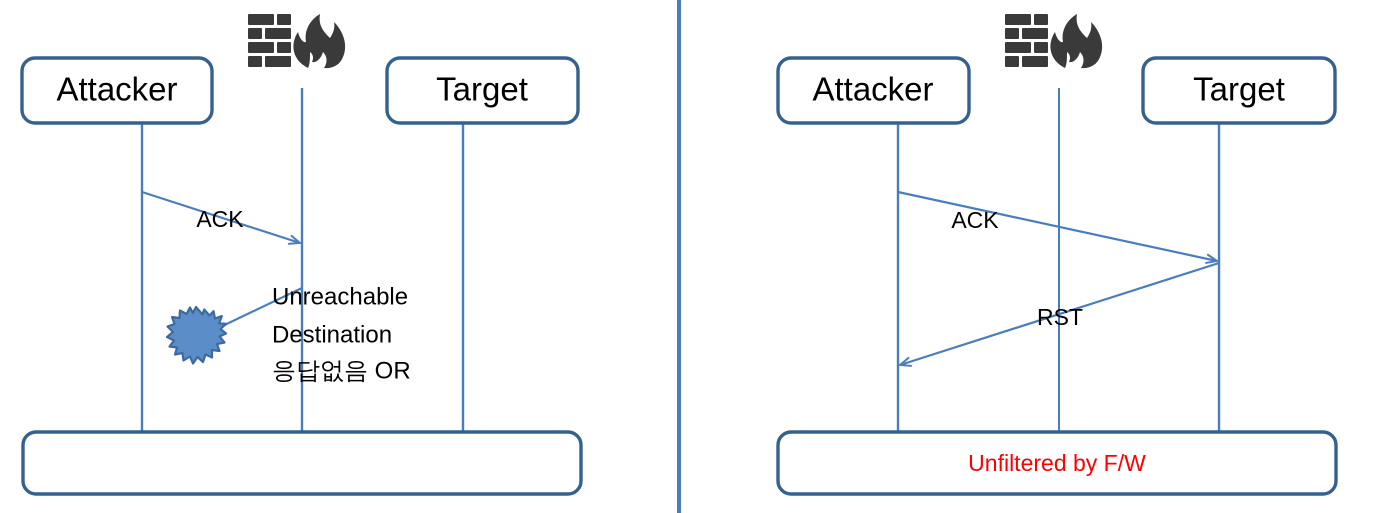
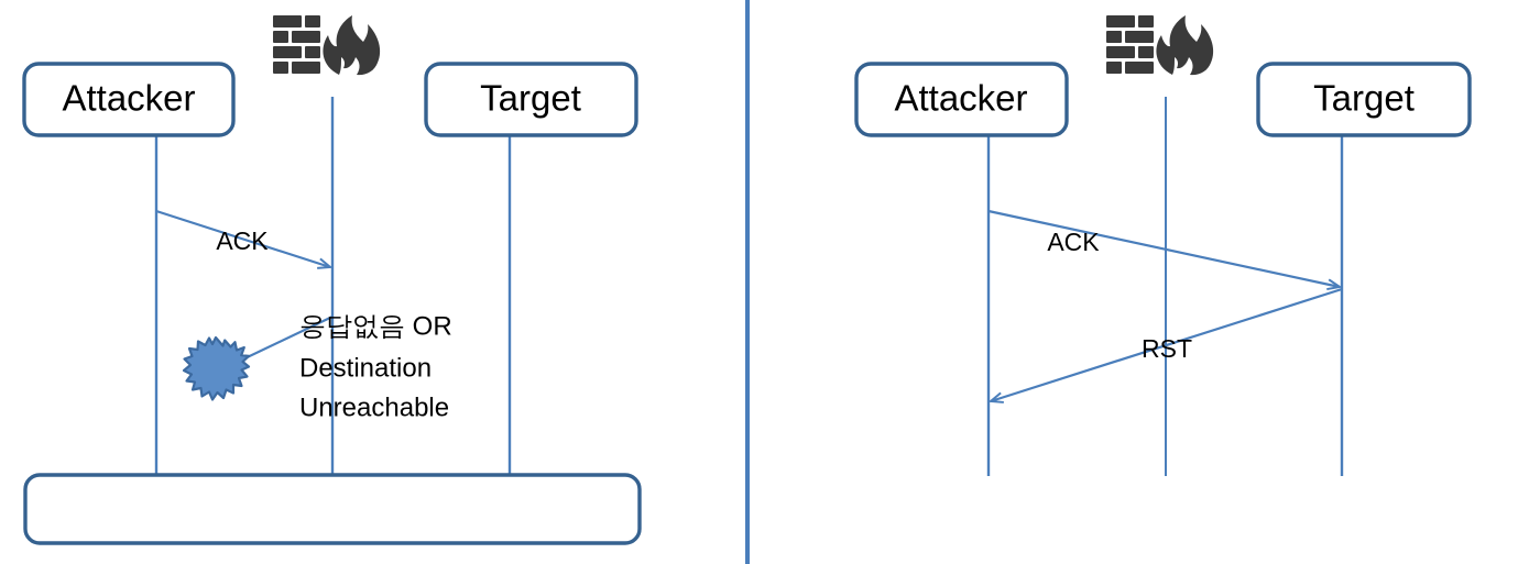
  Attacker
  Target
  ACK
- Unreachable
+ 응답없음 OR
  Destination
- 응답없음 OR
+ Unreachable
  Attacker
  Target
  ACK
  RST
- Unfiltered by F/W
